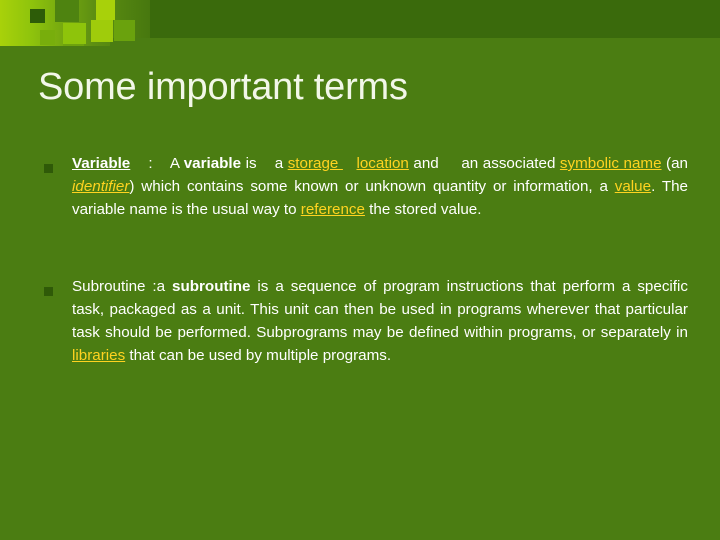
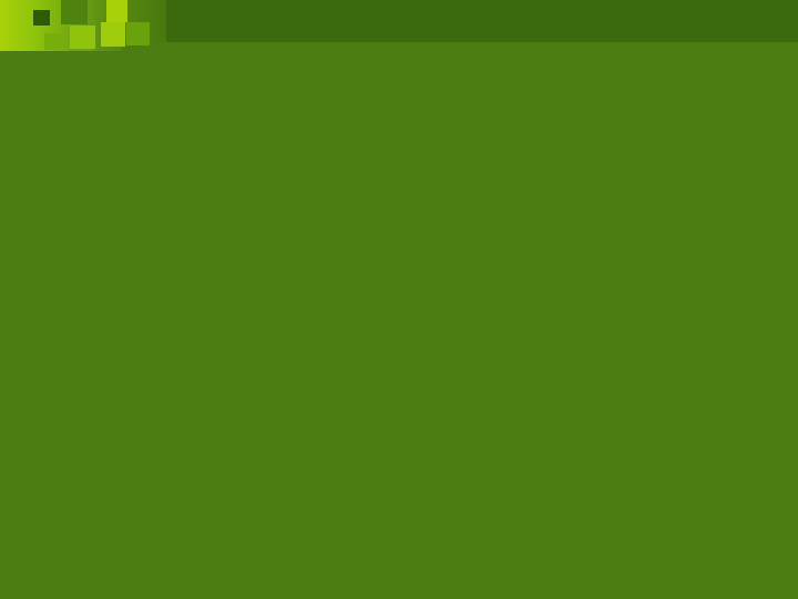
- Some important terms
- Variable : A variable is a storage location and an associated symbolic name (an identifier) which contains some known or unknown quantity or information, a value. The variable name is the usual way to reference the stored value.
- Subroutine :a subroutine is a sequence of program instructions that perform a specific task, packaged as a unit. This unit can then be used in programs wherever that particular task should be performed. Subprograms may be defined within programs, or separately in libraries that can be used by multiple programs.
